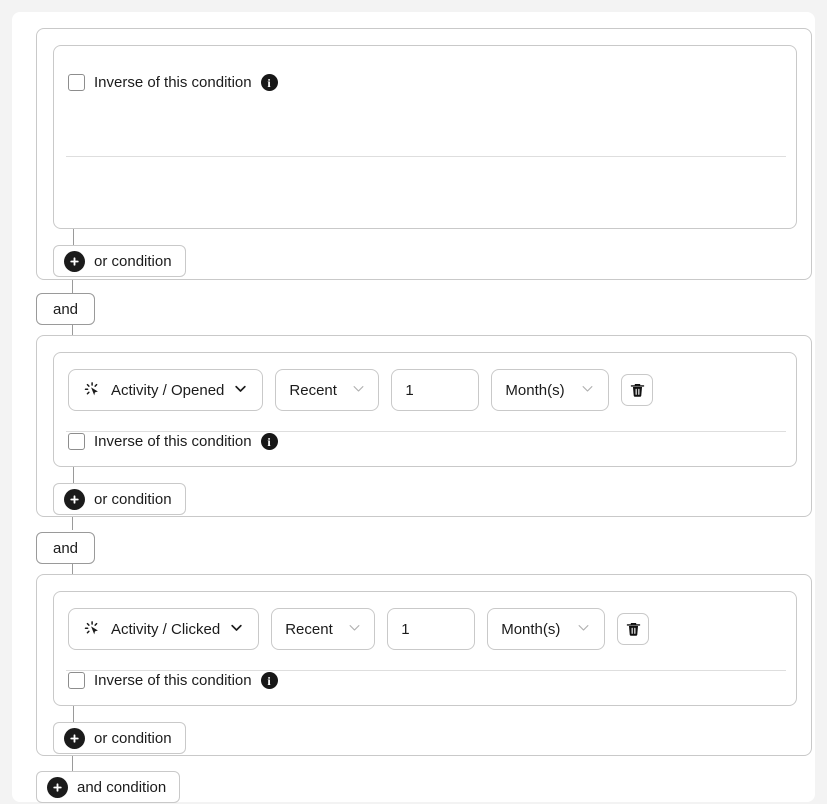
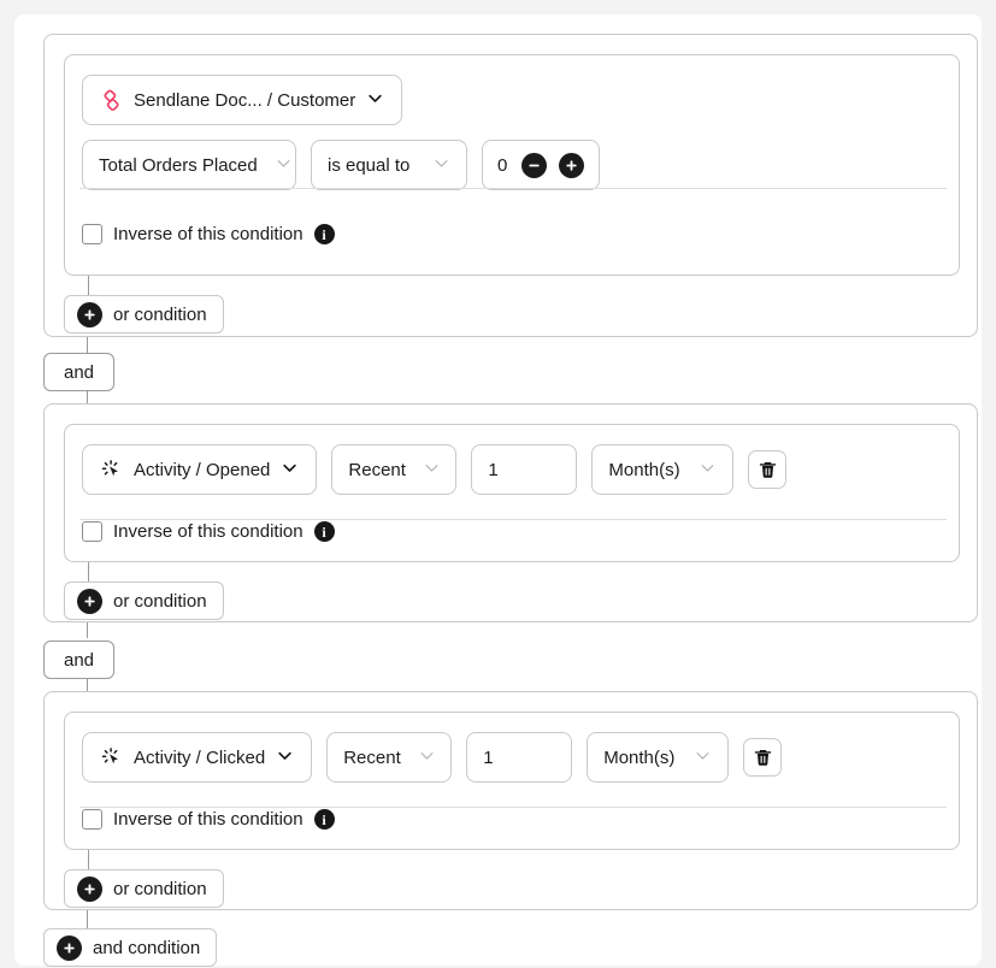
+ Sendlane Doc... / Customer
+ Total Orders Placed
+ is equal to
+ 0
  Inverse of this condition
  i
  or condition
  and
  Activity / Opened
  Recent
  1
  Month(s)
  Inverse of this condition
  i
  or condition
  and
  Activity / Clicked
  Recent
  1
  Month(s)
  Inverse of this condition
  i
  or condition
  and condition
